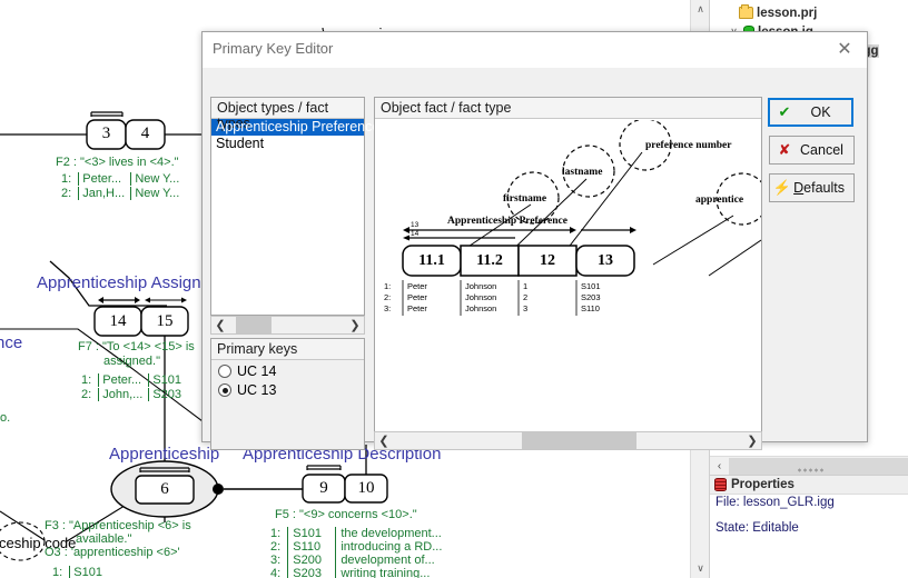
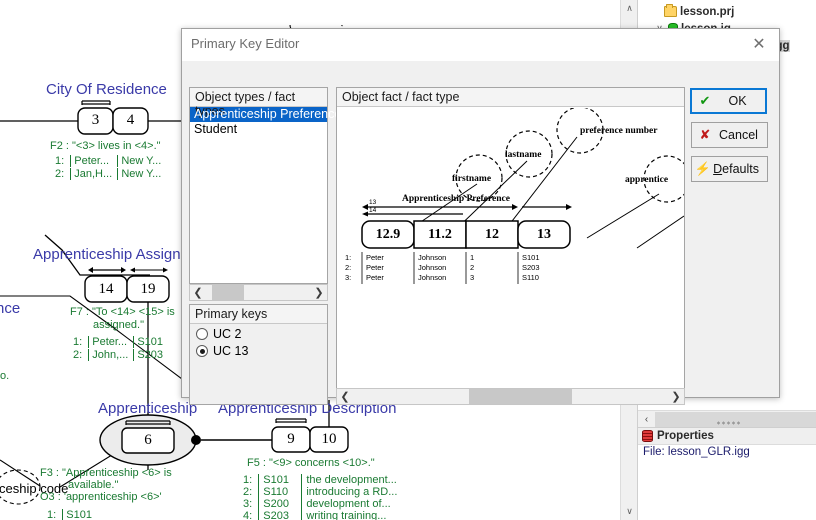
+ City Of Residence
  3
  4
  F2 : "<3> lives in <4>."
  1: Peter... New Y...
  2: Jan,H... New Y...
  Apprenticeship Assign
  14
- 15
+ 19
  F7 : "To <14> <15> is
  assigned."
  1: Peter... S101
  2: John,... S203
  nce
  o.
  ceship code
  Apprenticeship
  6
  F3 : "Apprenticeship <6> is
  available."
  O3 : 'apprenticeship <6>'
  1: S101
  Apprenticeship Description
  9
  10
  F5 : "<9> concerns <10>."
  1: S101 the development...
  2: S110 introducing a RD...
  3: S200 development of...
  4: S203 writing training...
  ∧
  ∨
  lesson.prj
  ‹
  Properties
  File: lesson_GLR.igg
- State: Editable
  Primary Key Editor
  ✕
  Object types / fact
  Apprenticeship Preferenc
  Student
  ❮
  ❯
  Primary keys
- UC 14
+ UC 2
  UC 13
  Object fact / fact type
  firstname
  lastname
  preference number
  apprentice
  Apprenticeship Preference
- 11.1
+ 12.9
  11.2
  12
  13
  1:
  Peter
  Johnson
  1
  S101
  2:
  Peter
  Johnson
  2
  S203
  3:
  Peter
  Johnson
  3
  S110
  ❮
  ❯
  ✔
  OK
  ✘
  Cancel
  ⚡
  Defaults
